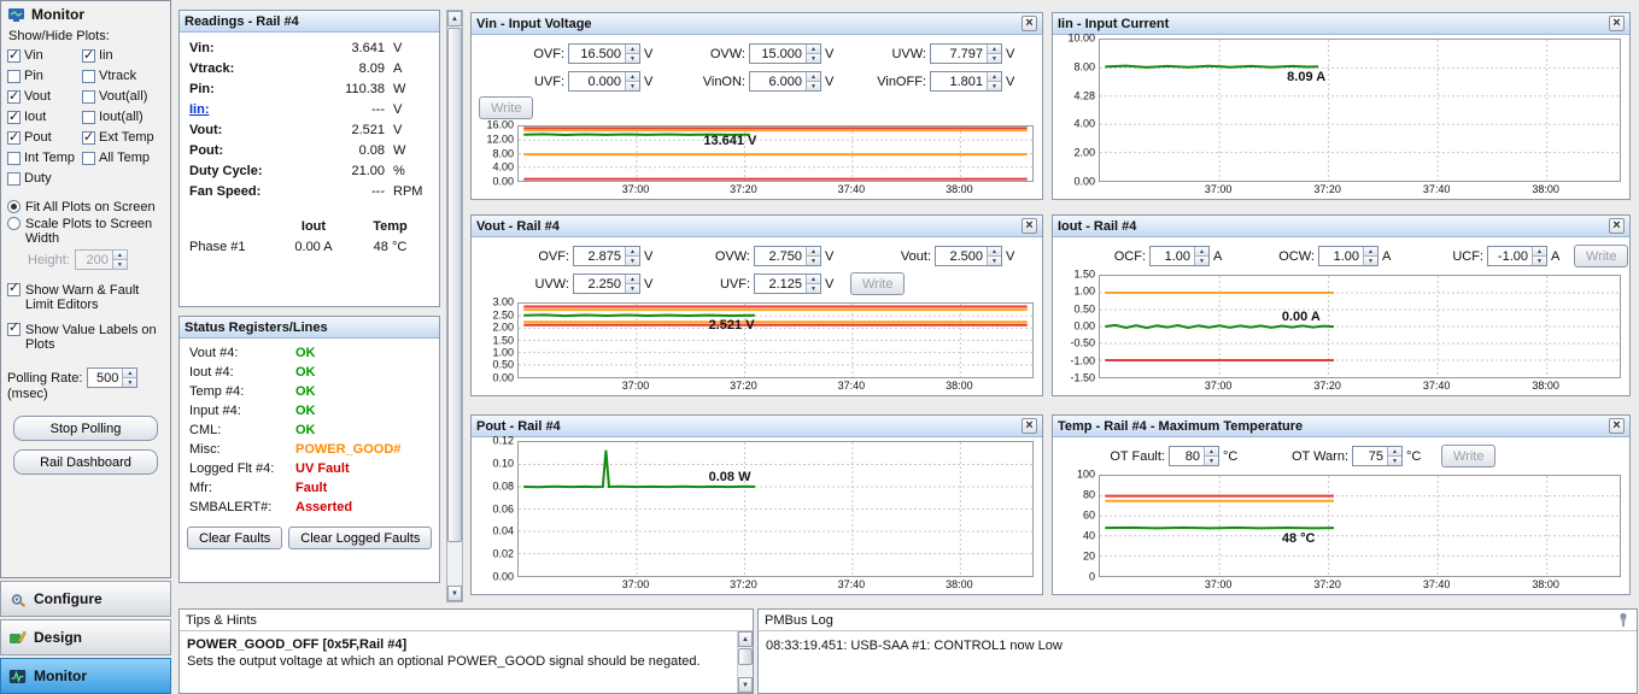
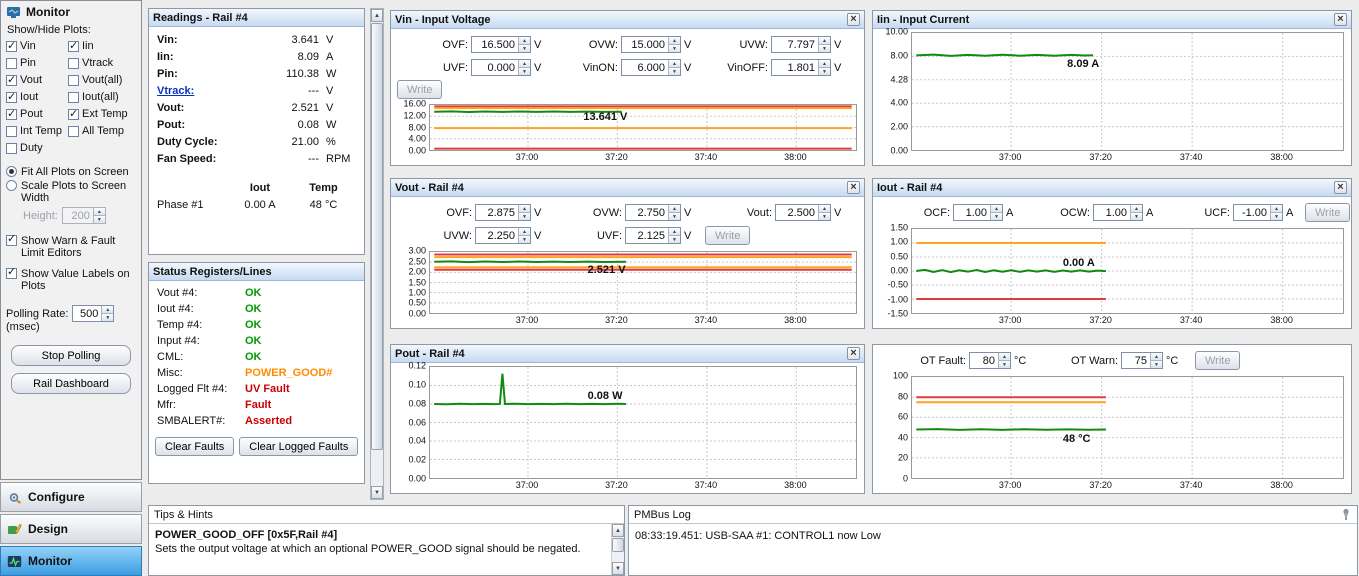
  Monitor
  Show/Hide Plots:
  Vin
  Iin
  Pin
  Vtrack
  Vout
  Vout(all)
  Iout
  Iout(all)
  Pout
  Ext Temp
  Int Temp
  All Temp
  Duty
  Fit All Plots on Screen
  Scale Plots to Screen Width
  Height:
  200
  Show Warn & Fault Limit Editors
  Show Value Labels on Plots
  Polling Rate:
  500
  (msec)
  Stop Polling
  Rail Dashboard
  Configure
  Design
  Monitor
  Readings - Rail #4
  Vin:
  3.641
  V
- Vtrack:
+ Iin:
  8.09
  A
  Pin:
  110.38
  W
- Iin:
+ Vtrack:
  ---
  V
  Vout:
  2.521
  V
  Pout:
  0.08
  W
  Duty Cycle:
  21.00
  %
  Fan Speed:
  ---
  RPM
  Iout
  Temp
  Phase #1
  0.00 A
  48 °C
  Status Registers/Lines
  Vout #4:
  OK
  Iout #4:
  OK
  Temp #4:
  OK
  Input #4:
  OK
  CML:
  OK
  Misc:
  POWER_GOOD#
  Logged Flt #4:
  UV Fault
  Mfr:
  Fault
  SMBALERT#:
  Asserted
  Clear Faults
  Clear Logged Faults
  Vin - Input Voltage
  OVF:
  16.500
  V
  OVW:
  15.000
  V
  UVW:
  7.797
  V
  UVF:
  0.000
  V
  VinON:
  6.000
  V
  VinOFF:
  1.801
  V
  Write
  16.00
  12.00
  8.00
  4.00
  0.00
  13.641 V
  37:00
  37:20
  37:40
  38:00
  Iin - Input Current
  10.00
  8.00
  4.28
  4.00
  2.00
  0.00
  8.09 A
  37:00
  37:20
  37:40
  38:00
  Vout - Rail #4
  OVF:
  2.875
  V
  OVW:
  2.750
  V
  Vout:
  2.500
  V
  UVW:
  2.250
  V
  UVF:
  2.125
  V
  Write
  3.00
  2.50
  2.00
  1.50
  1.00
  0.50
  0.00
  2.521 V
  37:00
  37:20
  37:40
  38:00
  Iout - Rail #4
  OCF:
  1.00
  A
  OCW:
  1.00
  A
  UCF:
  -1.00
  A
  Write
  1.50
  1.00
  0.50
  0.00
  -0.50
  -1.00
  -1.50
  0.00 A
  37:00
  37:20
  37:40
  38:00
  Pout - Rail #4
  0.12
  0.10
  0.08
  0.06
  0.04
  0.02
  0.00
  0.08 W
  37:00
  37:20
  37:40
  38:00
- Temp - Rail #4 - Maximum Temperature
  OT Fault:
  80
  °C
  OT Warn:
  75
  °C
  Write
  100
  80
  60
  40
  20
  0
  48 °C
  37:00
  37:20
  37:40
  38:00
  Tips & Hints
  POWER_GOOD_OFF [0x5F,Rail #4]
  Sets the output voltage at which an optional POWER_GOOD signal should be negated.
  PMBus Log
  08:33:19.451: USB-SAA #1: CONTROL1 now Low
